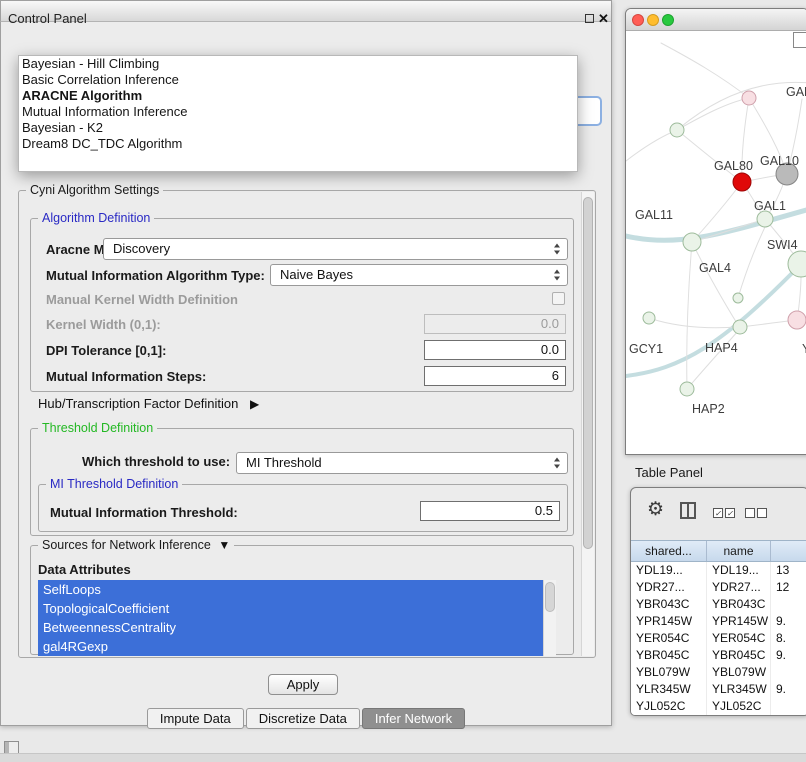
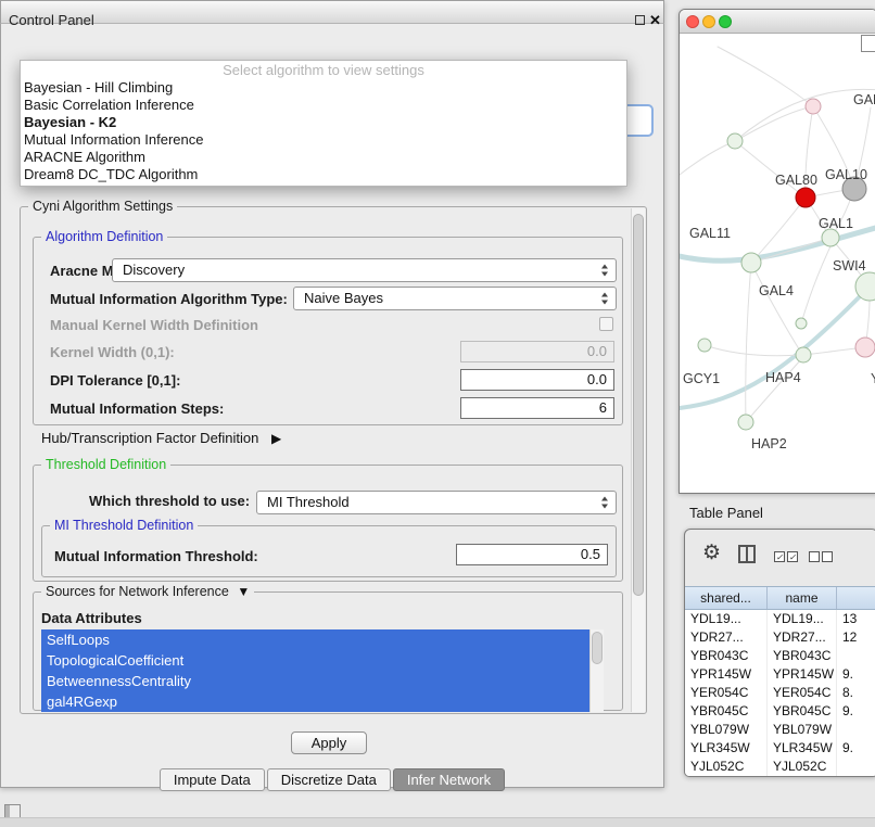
  Control Panel
  ✕
+ Select algorithm to view settings
  Bayesian - Hill Climbing
  Basic Correlation Inference
- ARACNE Algorithm
+ Bayesian - K2
  Mutual Information Inference
- Bayesian - K2
+ ARACNE Algorithm
  Dream8 DC_TDC Algorithm
  Cyni Algorithm Settings
  Algorithm Definition
  Discovery
  Mutual Information Algorithm Type:
  Naive Bayes
  Manual Kernel Width Definition
  Kernel Width (0,1):
  0.0
  DPI Tolerance [0,1]:
  0.0
  Mutual Information Steps:
  6
  Hub/Transcription Factor Definition ▶
  Threshold Definition
  Which threshold to use:
  MI Threshold
  MI Threshold Definition
  Mutual Information Threshold:
  0.5
  Sources for Network Inference ▼
  Data Attributes
  SelfLoops
  TopologicalCoefficient
  BetweennessCentrality
  gal4RGexp
  Apply
  Impute Data
  Discretize Data
  Infer Network
  GAL80
  GAL10
  GAL11
  GAL1
  SWI4
  GAL4
  GCY1
  HAP4
  HAP2
  Table Panel
  ⚙
  ✓
  ✓
  shared...
  name
  YDL19...
  YDL19...
  13
  YDR27...
  YDR27...
  12
  YBR043C
  YBR043C
  YPR145W
  YPR145W
  9.
  YER054C
  YER054C
  8.
  YBR045C
  YBR045C
  9.
  YBL079W
  YBL079W
  YLR345W
  YLR345W
  9.
  YJL052C
  YJL052C
